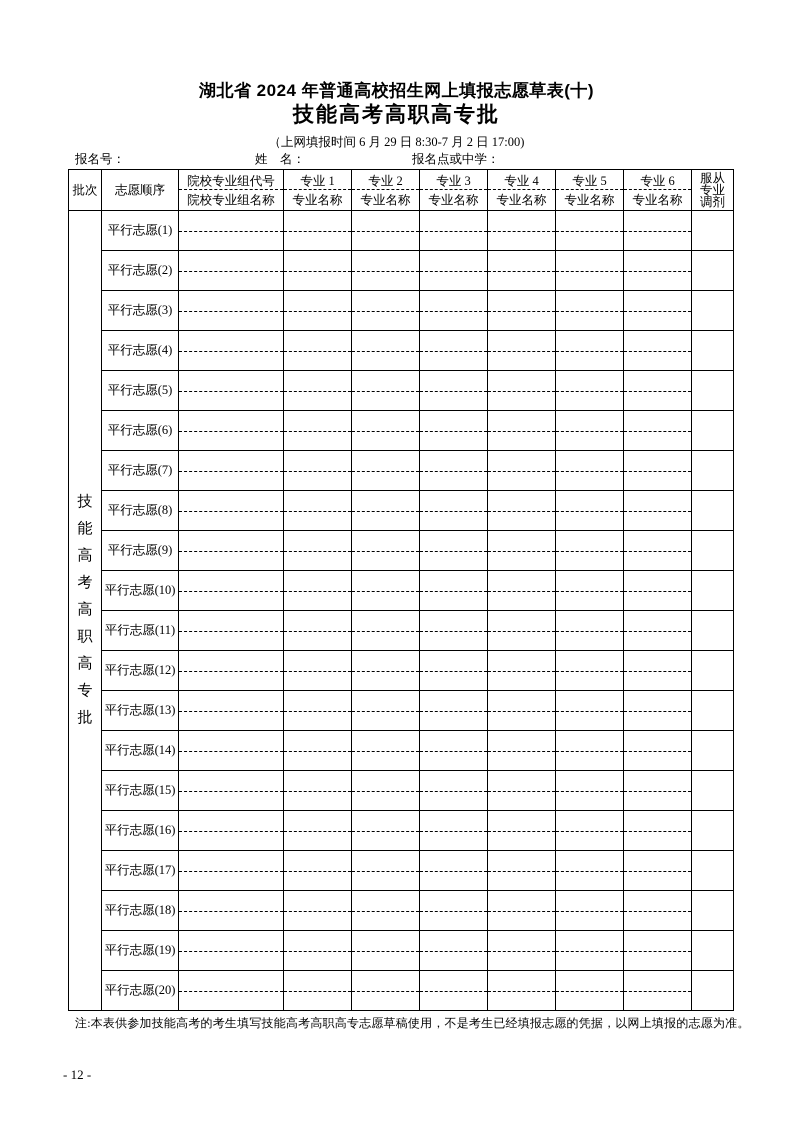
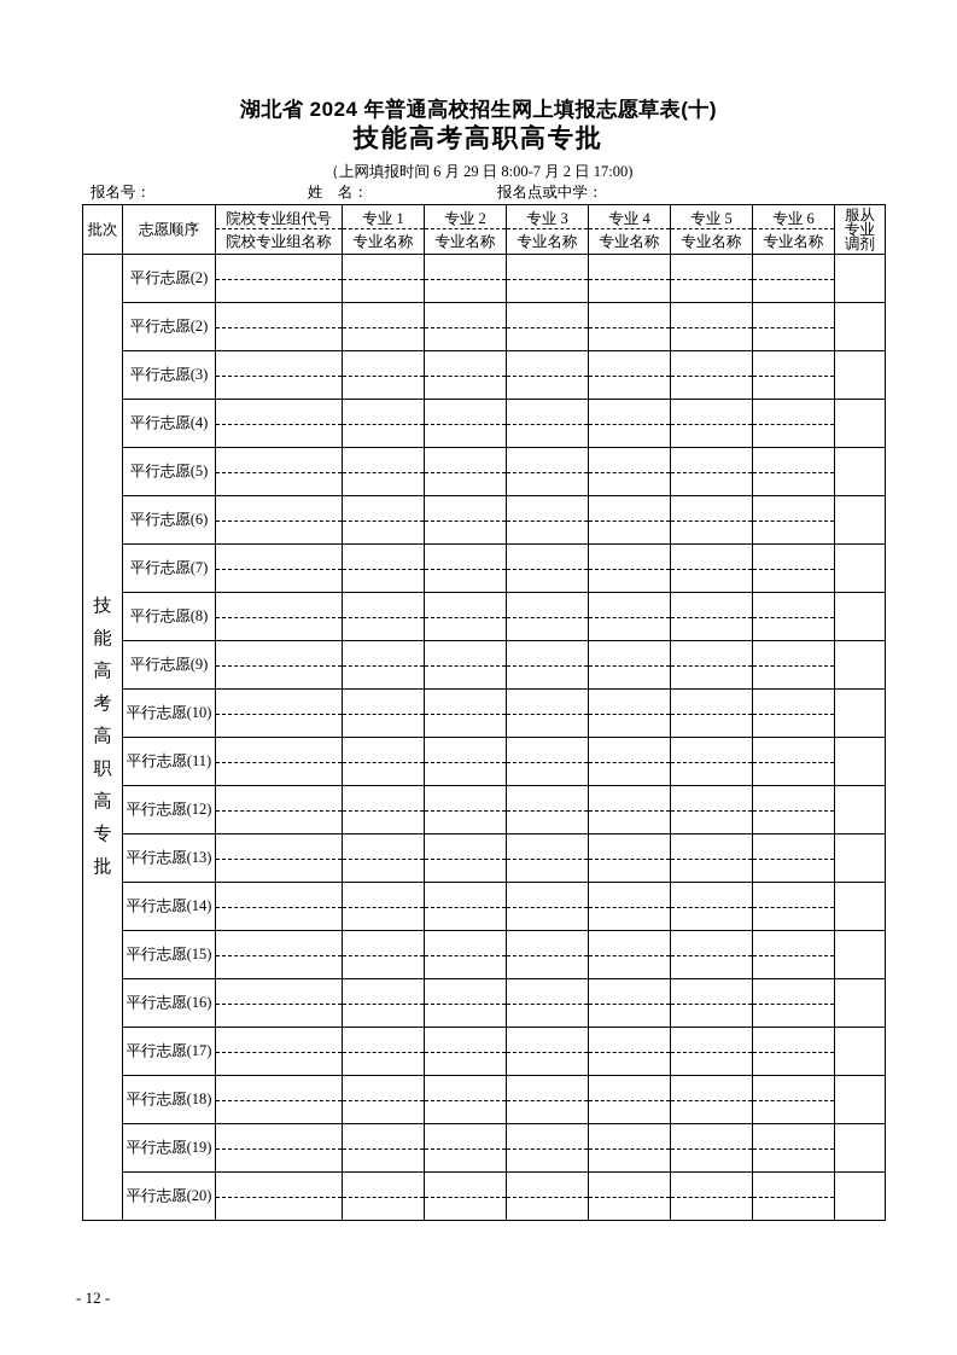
  湖北省 2024 年普通高校招生网上填报志愿草表(十)
  技能高考高职高专批
- （上网填报时间 6 月 29 日 8:30-7 月 2 日 17:00)
+ （上网填报时间 6 月 29 日 8:00-7 月 2 日 17:00)
  报名号：
  姓 名：
  报名点或中学：
  批次	志愿顺序	院校专业组代号 院校专业组名称	专业 1 专业名称	专业 2 专业名称	专业 3 专业名称	专业 4 专业名称	专业 5 专业名称	专业 6 专业名称	服从 专业 调剂
- 技能高考高职高专批	平行志愿(1)
+ 技能高考高职高专批	平行志愿(2)
  平行志愿(2)
  平行志愿(3)
  平行志愿(4)
  平行志愿(5)
  平行志愿(6)
  平行志愿(7)
  平行志愿(8)
  平行志愿(9)
  平行志愿(10)
  平行志愿(11)
  平行志愿(12)
  平行志愿(13)
  平行志愿(14)
  平行志愿(15)
  平行志愿(16)
  平行志愿(17)
  平行志愿(18)
  平行志愿(19)
  平行志愿(20)
- 注:本表供参加技能高考的考生填写技能高考高职高专志愿草稿使用，不是考生已经填报志愿的凭据，以网上填报的志愿为准。
  - 12 -
